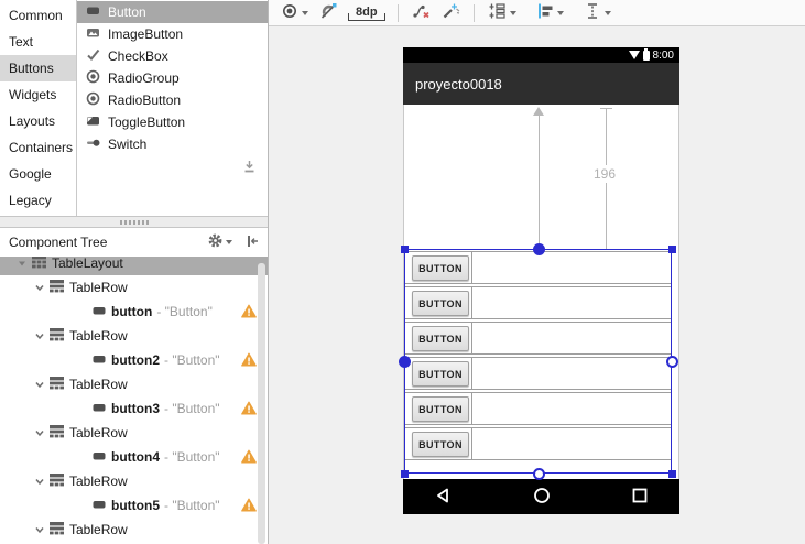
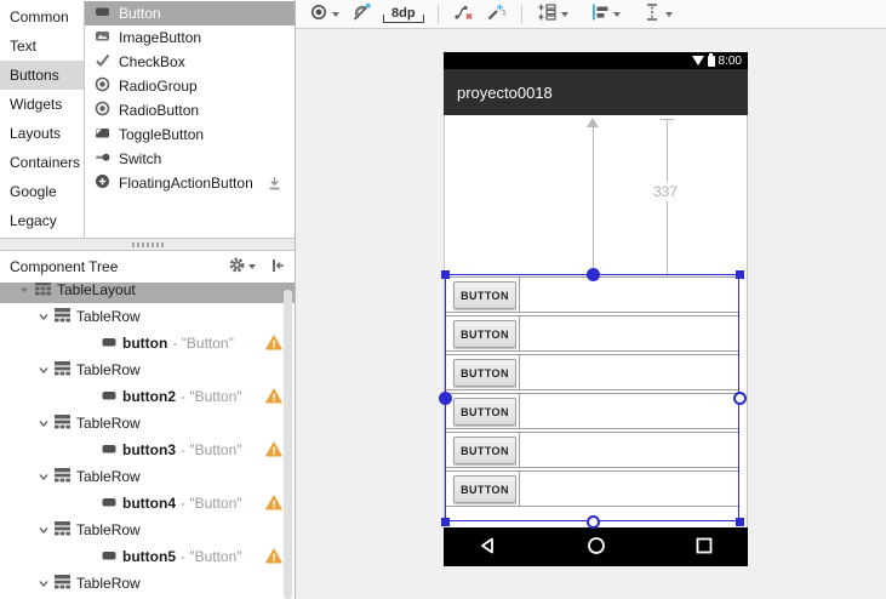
  Common
  Text
  Buttons
  Widgets
  Layouts
  Containers
  Google
  Legacy
  Button
  ImageButton
  CheckBox
  RadioGroup
  RadioButton
  ToggleButton
  Switch
+ FloatingActionButton
  Component Tree
  TableLayout
  TableRow
  button
  - "Button"
  TableRow
  button2
  - "Button"
  TableRow
  button3
  - "Button"
  TableRow
  button4
  - "Button"
  TableRow
  button5
  - "Button"
  TableRow
  8dp
  8:00
  proyecto0018
- 196
+ 337
  BUTTON
  BUTTON
  BUTTON
  BUTTON
  BUTTON
  BUTTON
